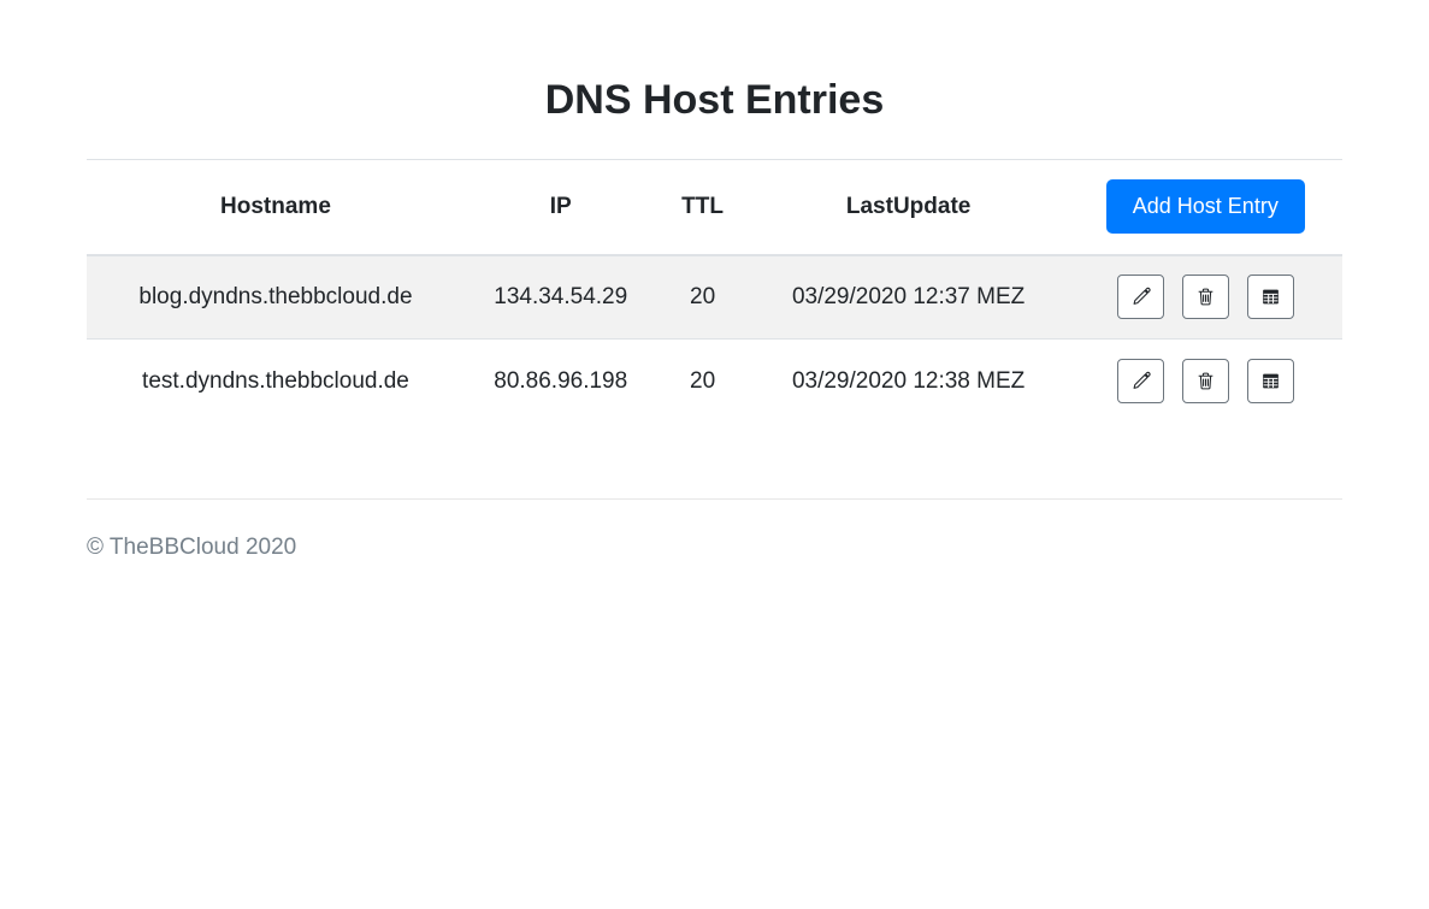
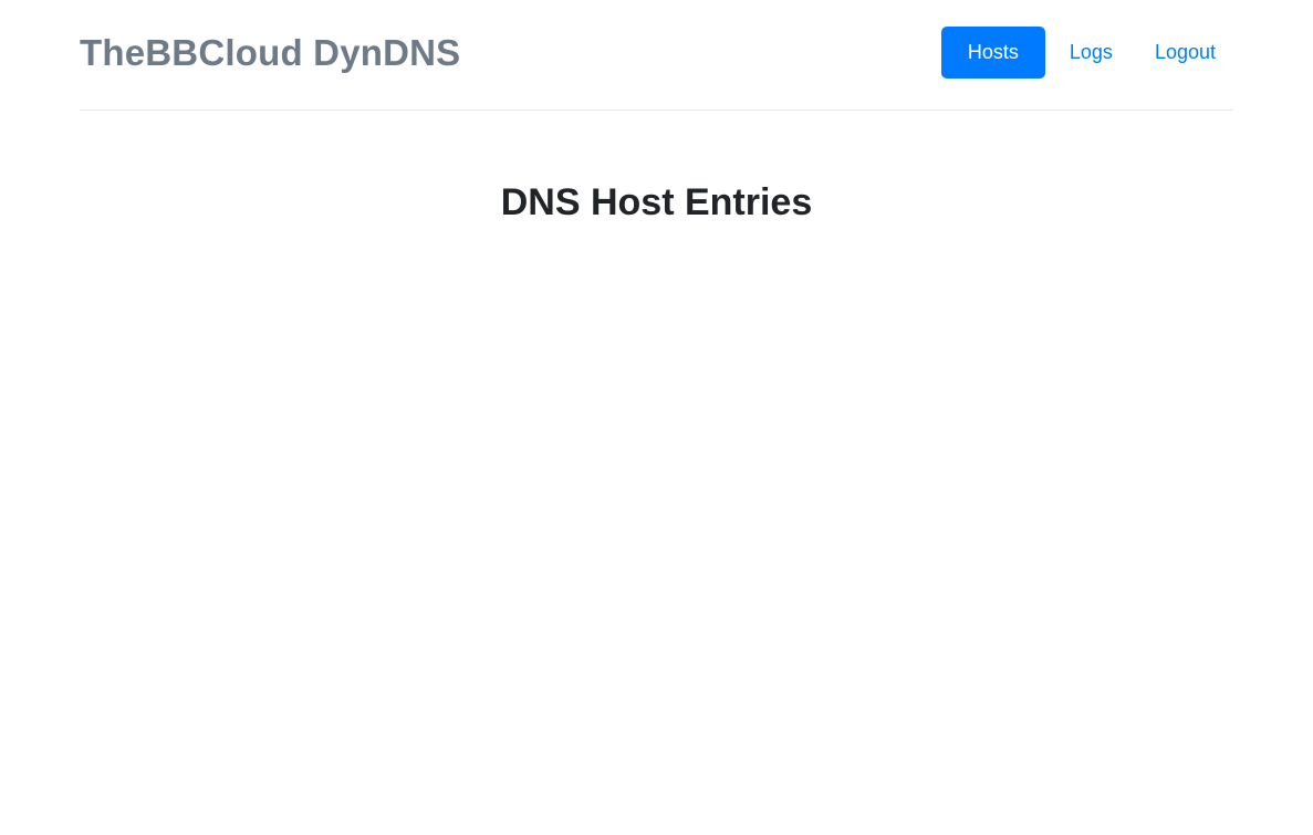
+ TheBBCloud DynDNS
+ Hosts
+ Logs
+ Logout
  DNS Host Entries
- Hostname	IP	TTL	LastUpdate	Add Host Entry
- blog.dyndns.thebbcloud.de	134.34.54.29	20	03/29/2020 12:37 MEZ
- test.dyndns.thebbcloud.de	80.86.96.198	20	03/29/2020 12:38 MEZ
- © TheBBCloud 2020
